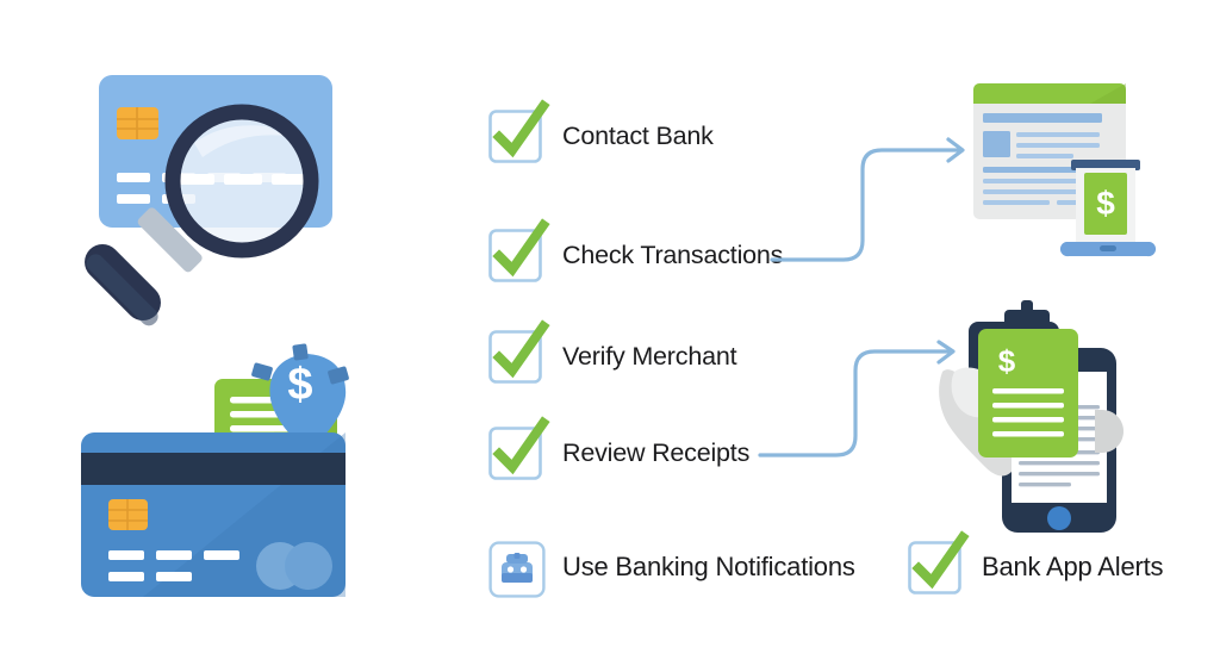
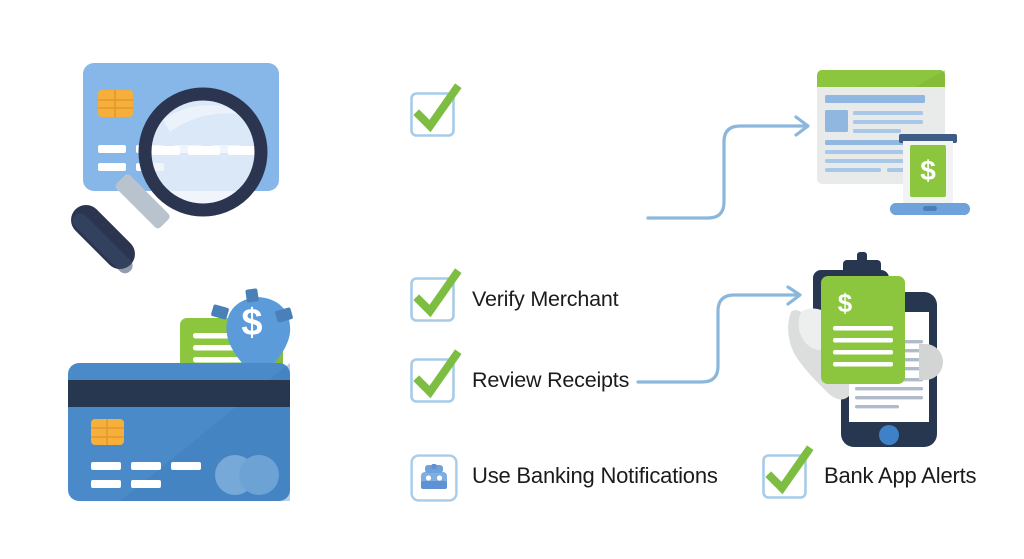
  $
- Contact Bank
- Check Transactions
  Verify Merchant
  Review Receipts
  Use Banking Notifications
  $
  $
  Bank App Alerts
